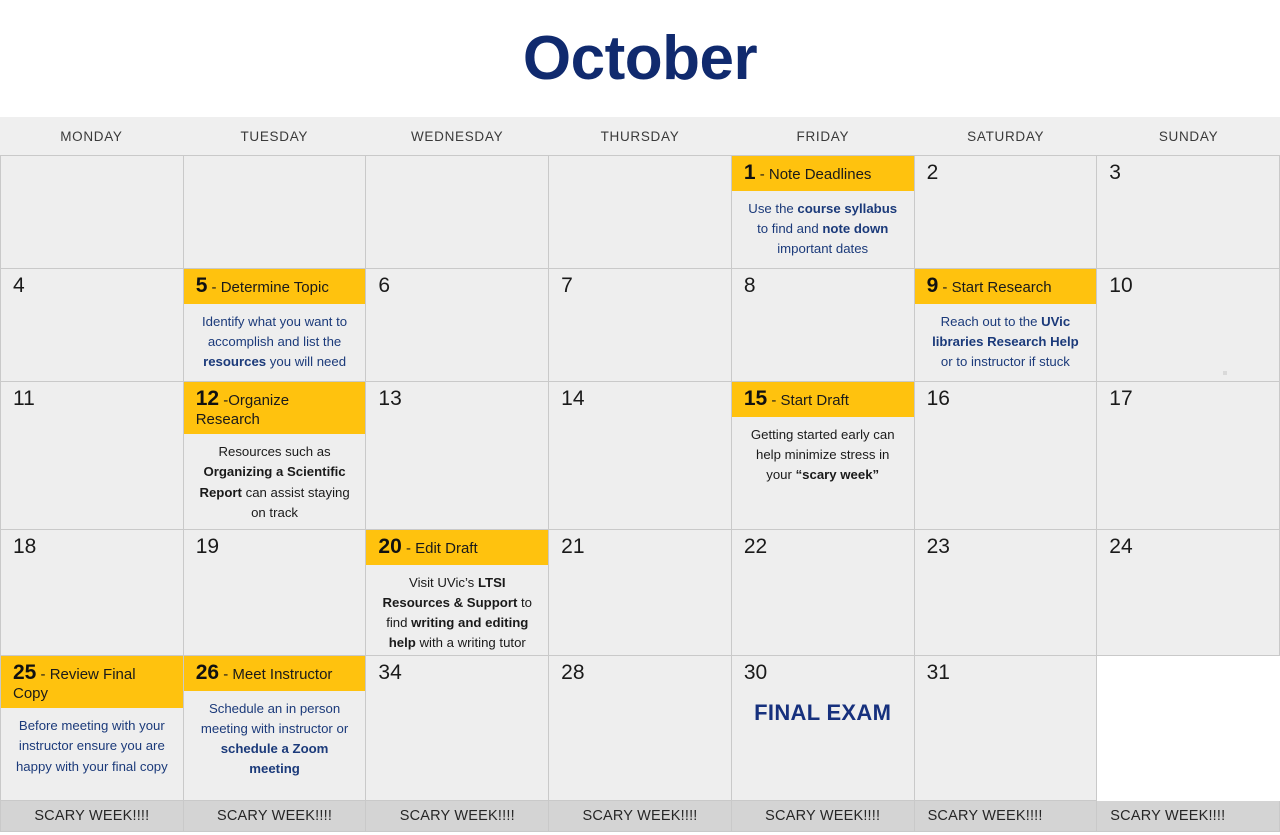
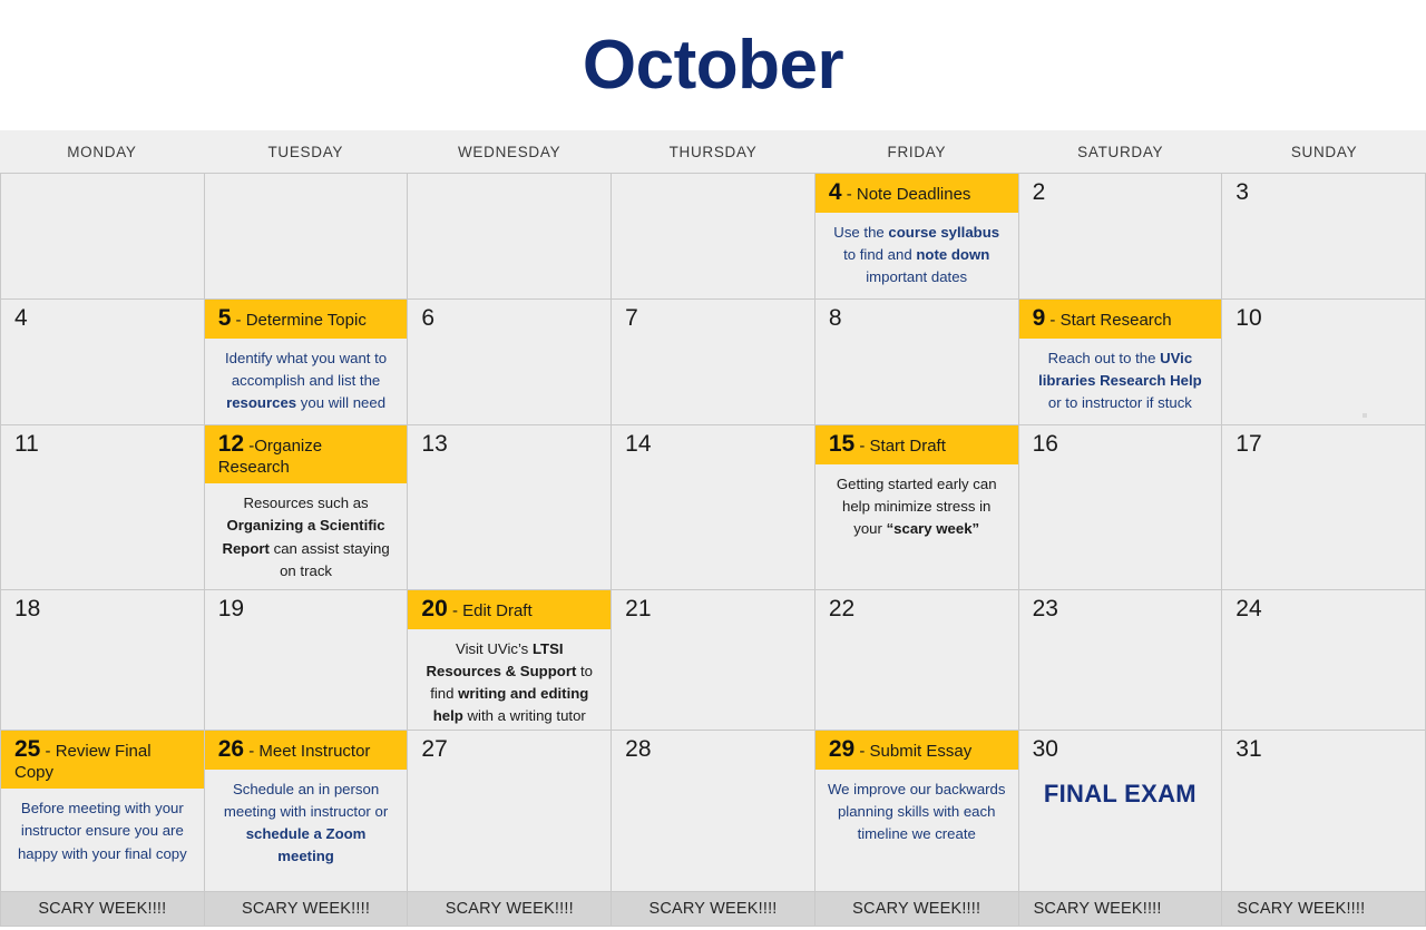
  October
  MONDAY
  TUESDAY
  WEDNESDAY
  THURSDAY
  FRIDAY
  SATURDAY
  SUNDAY
- 1 - Note Deadlines
+ 4 - Note Deadlines
  Use the course syllabus to find and note down important dates
  2
  3
  4
  5 - Determine Topic
  Identify what you want to accomplish and list the resources you will need
  6
  7
  8
  9 - Start Research
  Reach out to the UVic libraries Research Help or to instructor if stuck
  10
  11
  12 -Organize Research
  Resources such as Organizing a Scientific Report can assist staying on track
  13
  14
  15 - Start Draft
  Getting started early can help minimize stress in your “scary week”
  16
  17
  18
  19
  20 - Edit Draft
  Visit UVic’s LTSI Resources & Support to find writing and editing help with a writing tutor
  21
  22
  23
  24
  25 - Review Final Copy
  Before meeting with your instructor ensure you are happy with your final copy
  26 - Meet Instructor
  Schedule an in person meeting with instructor or schedule a Zoom meeting
- 34
+ 27
  28
+ 29 - Submit Essay
+ We improve our backwards planning skills with each timeline we create
  30
  FINAL EXAM
  31
  SCARY WEEK!!!!
  SCARY WEEK!!!!
  SCARY WEEK!!!!
  SCARY WEEK!!!!
  SCARY WEEK!!!!
  SCARY WEEK!!!!
  SCARY WEEK!!!!
